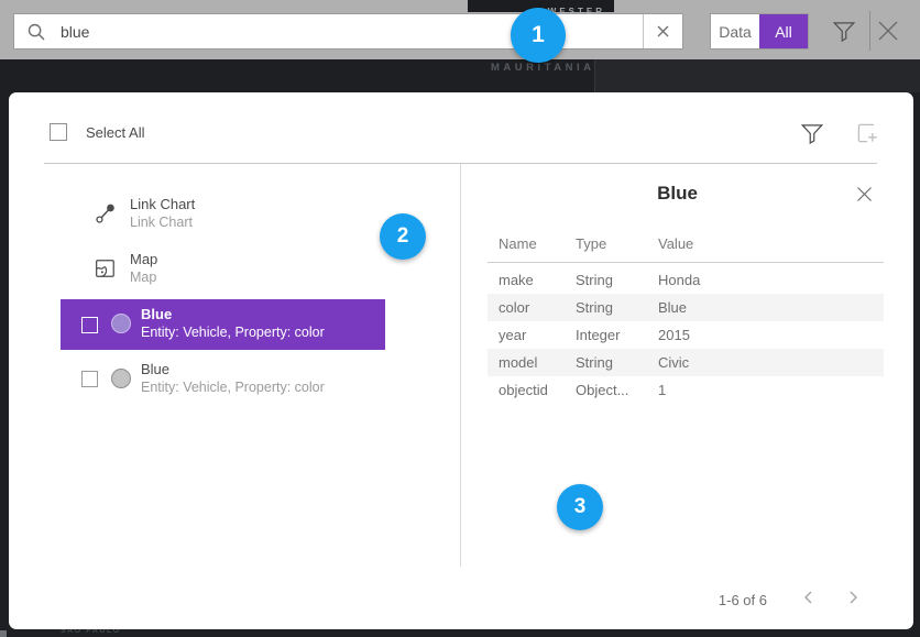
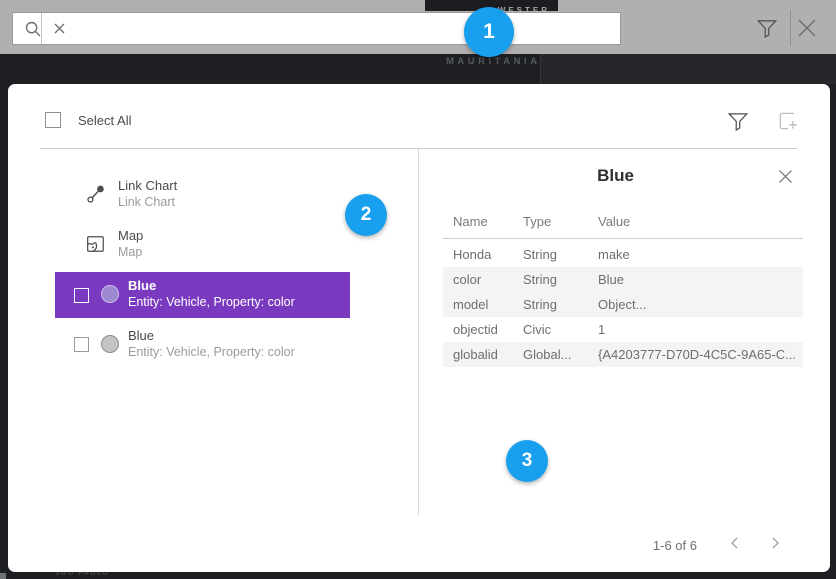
  MAURITANIA
- blue
- Data
- All
  ESTER
  Select All
  Link Chart
  Link Chart
  Map
  Map
  Blue
  Entity: Vehicle, Property: color
  Blue
  Entity: Vehicle, Property: color
  Blue
  Name
  Type
  Value
- make
+ Honda
  String
- Honda
+ make
  color
  String
  Blue
- year
- Integer
- 2015
  model
  String
- Civic
+ Object...
  objectid
- Object...
+ Civic
  1
+ globalid
+ Global...
+ {A4203777-D70D-4C5C-9A65-C...
  1-6 of 6
  1
  2
  3
